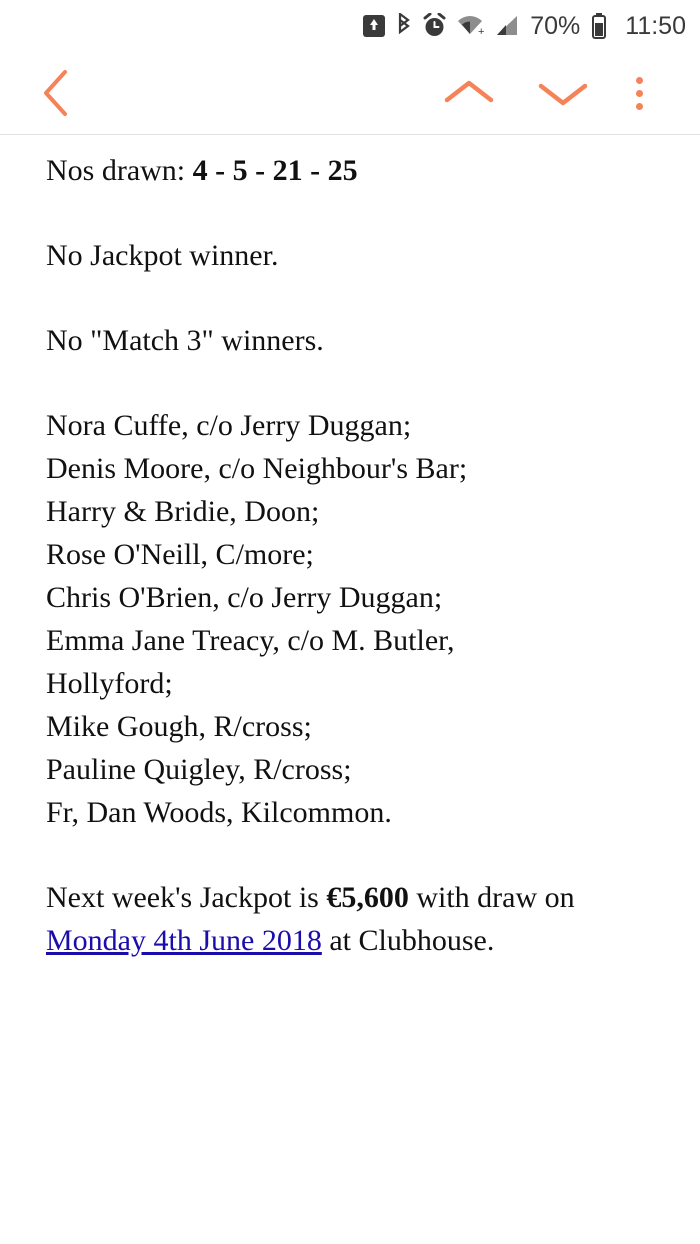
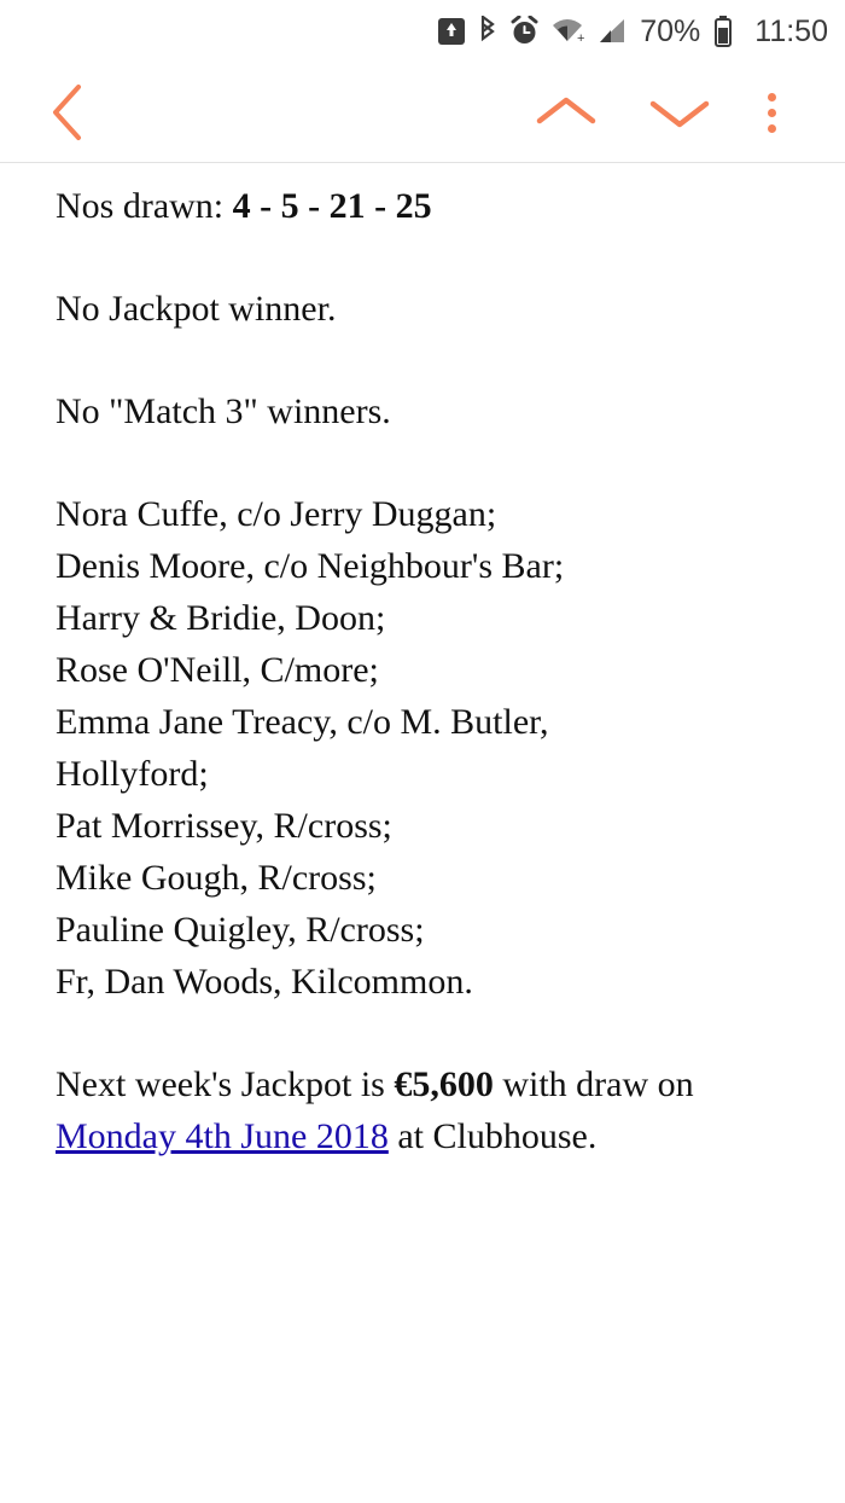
  +
  70%
  11:50
  Nos drawn: 4 - 5 - 21 - 25
  No Jackpot winner.
  No "Match 3" winners.
  Nora Cuffe, c/o Jerry Duggan;
  Denis Moore, c/o Neighbour's Bar;
  Harry & Bridie, Doon;
  Rose O'Neill, C/more;
- Chris O'Brien, c/o Jerry Duggan;
  Emma Jane Treacy, c/o M. Butler,
  Hollyford;
+ Pat Morrissey, R/cross;
  Mike Gough, R/cross;
  Pauline Quigley, R/cross;
  Fr, Dan Woods, Kilcommon.
  Next week's Jackpot is €5,600 with draw on Monday 4th June 2018 at Clubhouse.
